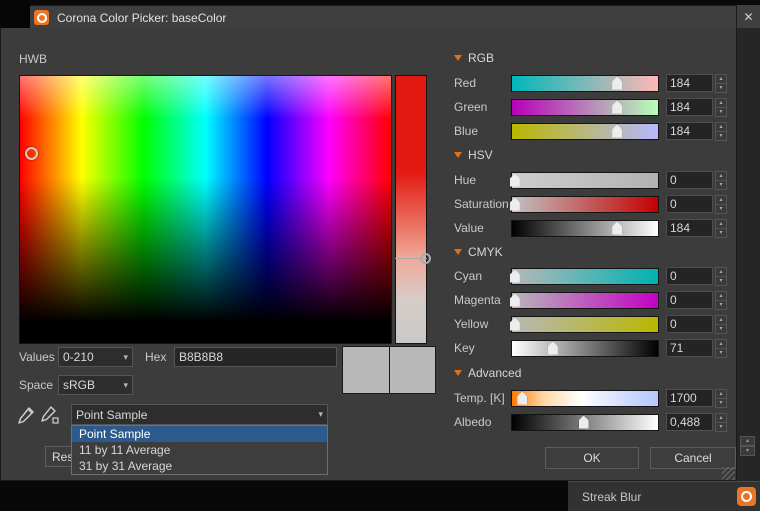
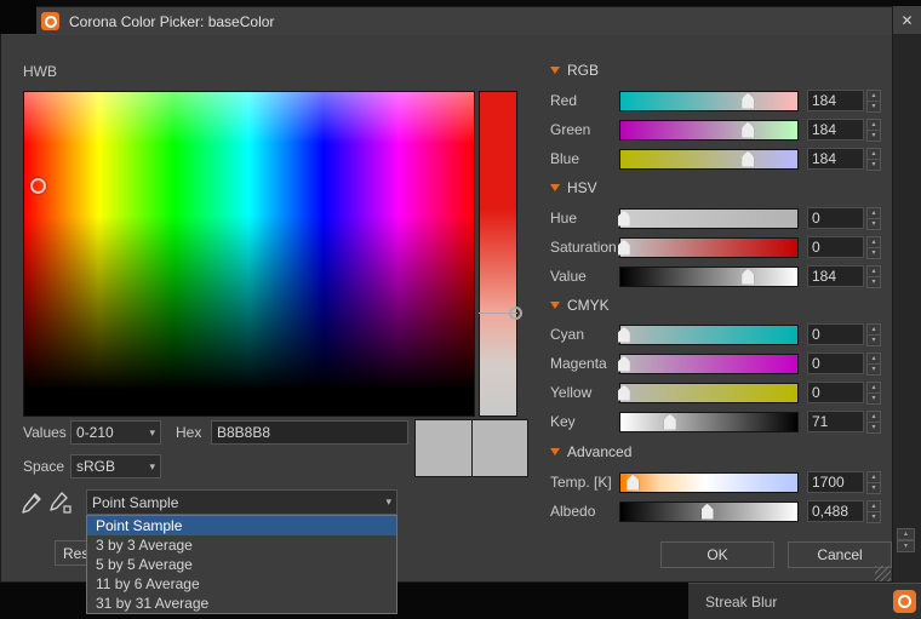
  Streak Blur
  Corona Color Picker: baseColor
  HWB
  Values
  0-210
  ▾
  Hex
  B8B8B8
  Space
  sRGB
  ▾
  Point Sample
  ▾
  Point Sample
+ 3 by 3 Average
+ 5 by 5 Average
- 11 by 11 Average
+ 11 by 6 Average
  31 by 31 Average
  RGB
  HSV
  CMYK
  Advanced
  Red
  184
  Green
  184
  Blue
  184
  Hue
  0
  Saturation
  0
  Value
  184
  Cyan
  0
  Magenta
  0
  Yellow
  0
  Key
  71
  Temp. [K]
  1700
  Albedo
  0,488
  OK
  Cancel
  ✕
